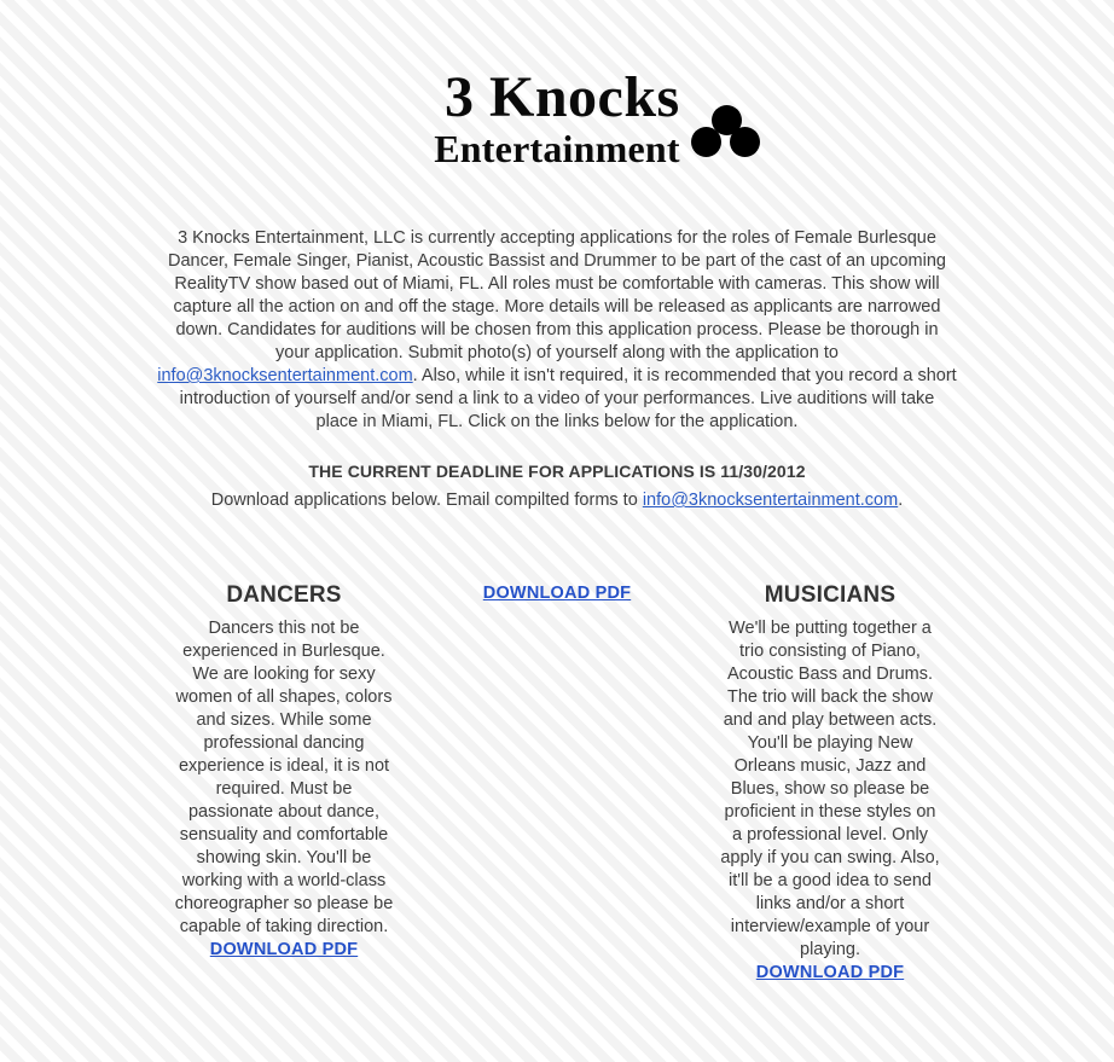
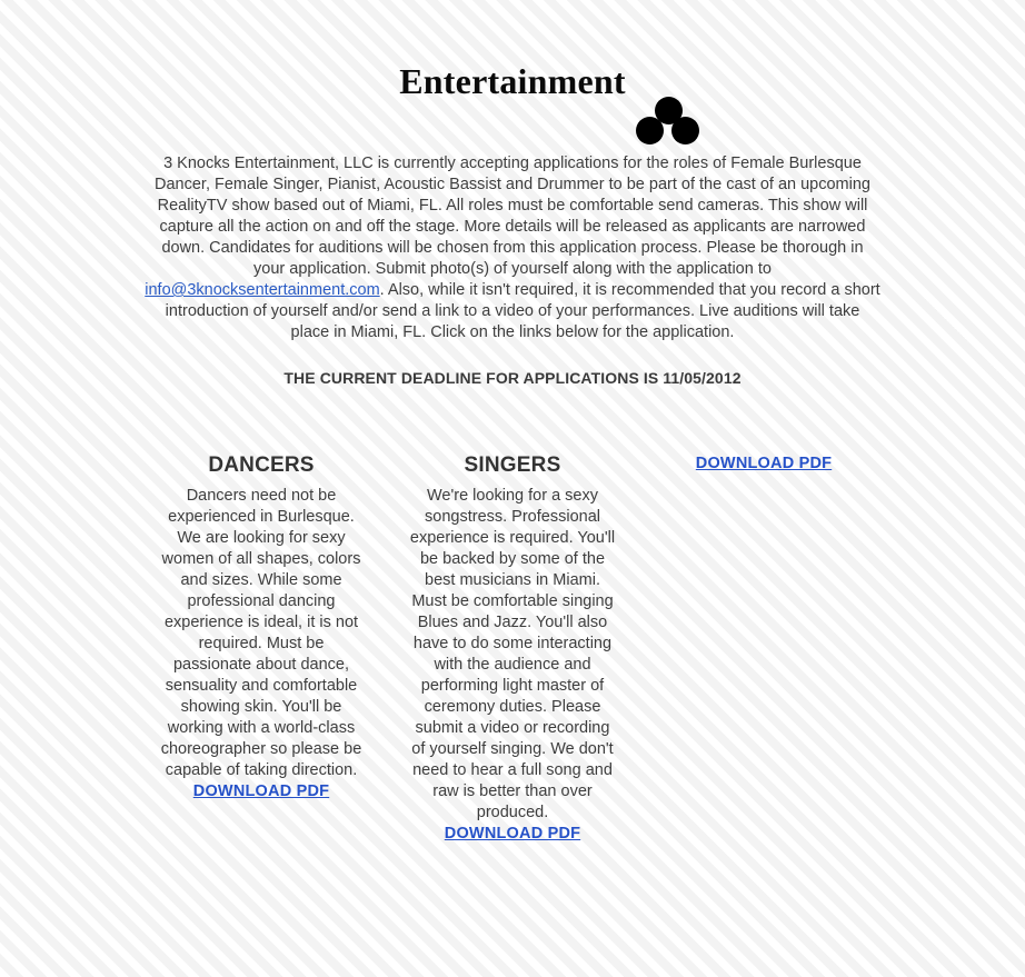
- 3 Knocks
  Entertainment
- 3 Knocks Entertainment, LLC is currently accepting applications for the roles of Female Burlesque Dancer, Female Singer, Pianist, Acoustic Bassist and Drummer to be part of the cast of an upcoming RealityTV show based out of Miami, FL. All roles must be comfortable with cameras. This show will capture all the action on and off the stage. More details will be released as applicants are narrowed down. Candidates for auditions will be chosen from this application process. Please be thorough in your application. Submit photo(s) of yourself along with the application to info@3knocksentertainment.com. Also, while it isn't required, it is recommended that you record a short introduction of yourself and/or send a link to a video of your performances. Live auditions will take place in Miami, FL. Click on the links below for the application.
+ 3 Knocks Entertainment, LLC is currently accepting applications for the roles of Female Burlesque Dancer, Female Singer, Pianist, Acoustic Bassist and Drummer to be part of the cast of an upcoming RealityTV show based out of Miami, FL. All roles must be comfortable send cameras. This show will capture all the action on and off the stage. More details will be released as applicants are narrowed down. Candidates for auditions will be chosen from this application process. Please be thorough in your application. Submit photo(s) of yourself along with the application to info@3knocksentertainment.com. Also, while it isn't required, it is recommended that you record a short introduction of yourself and/or send a link to a video of your performances. Live auditions will take place in Miami, FL. Click on the links below for the application.
- THE CURRENT DEADLINE FOR APPLICATIONS IS 11/30/2012
+ THE CURRENT DEADLINE FOR APPLICATIONS IS 11/05/2012
- Download applications below. Email compilted forms to info@3knocksentertainment.com.
  DANCERS
- Dancers this not be experienced in Burlesque. We are looking for sexy women of all shapes, colors and sizes. While some professional dancing experience is ideal, it is not required. Must be passionate about dance, sensuality and comfortable showing skin. You'll be working with a world-class choreographer so please be capable of taking direction.
+ Dancers need not be experienced in Burlesque. We are looking for sexy women of all shapes, colors and sizes. While some professional dancing experience is ideal, it is not required. Must be passionate about dance, sensuality and comfortable showing skin. You'll be working with a world-class choreographer so please be capable of taking direction.
  DOWNLOAD PDF
+ SINGERS
+ We're looking for a sexy songstress. Professional experience is required. You'll be backed by some of the best musicians in Miami. Must be comfortable singing Blues and Jazz. You'll also have to do some interacting with the audience and performing light master of ceremony duties. Please submit a video or recording of yourself singing. We don't need to hear a full song and raw is better than over produced.
  DOWNLOAD PDF
- MUSICIANS
- We'll be putting together a trio consisting of Piano, Acoustic Bass and Drums. The trio will back the show and and play between acts. You'll be playing New Orleans music, Jazz and Blues, show so please be proficient in these styles on a professional level. Only apply if you can swing. Also, it'll be a good idea to send links and/or a short interview/example of your playing.
  DOWNLOAD PDF
